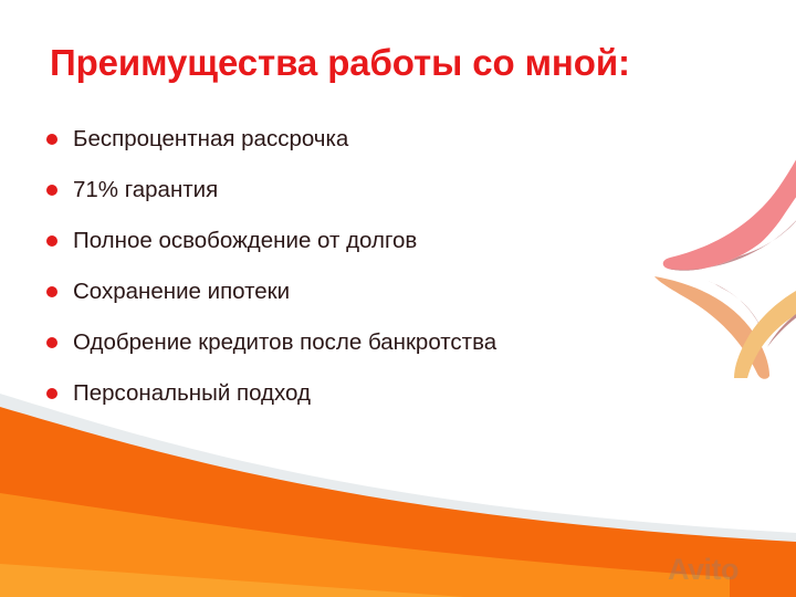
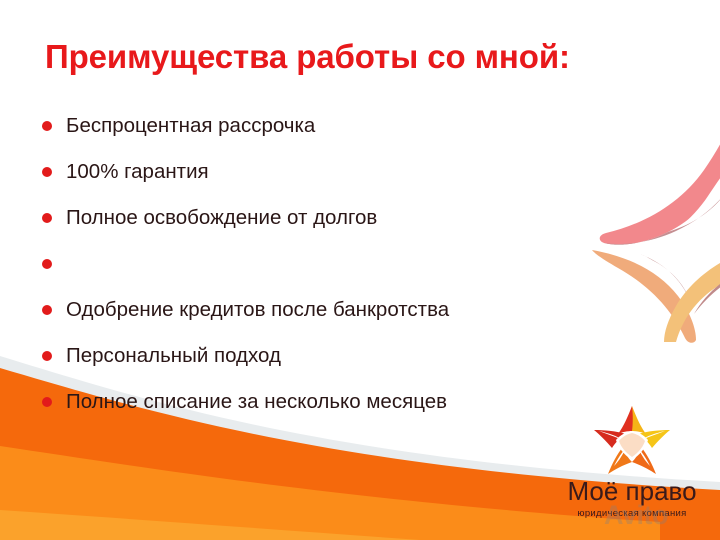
  Преимущества работы со мной:
  Беспроцентная рассрочка
- 71% гарантия
+ 100% гарантия
  Полное освобождение от долгов
- Сохранение ипотеки
  Одобрение кредитов после банкротства
  Персональный подход
+ Полное списание за несколько месяцев
+ Моё право
+ юридическая компания
  Avito
